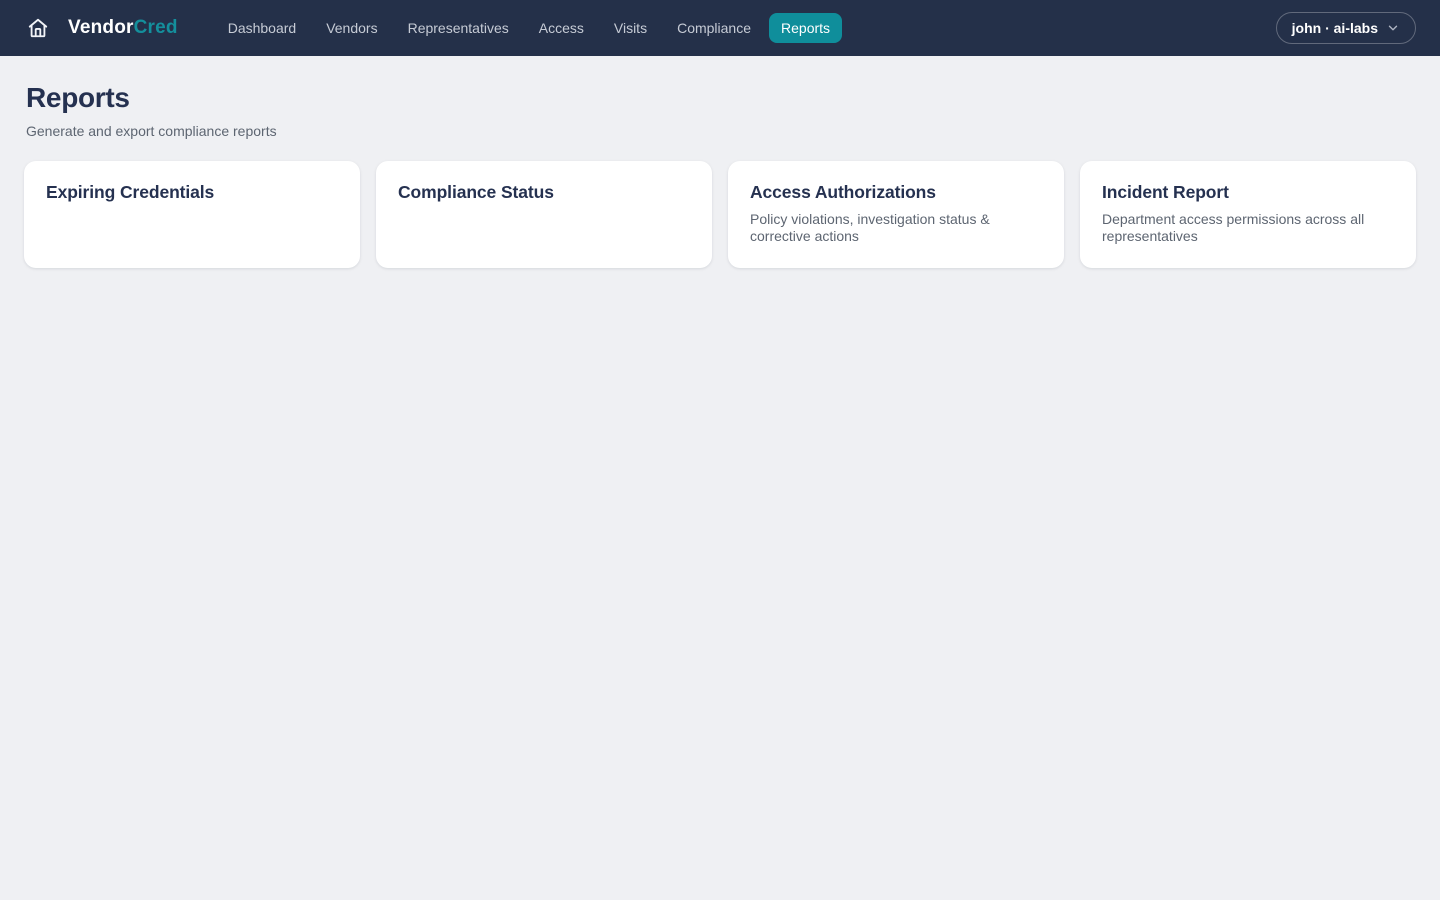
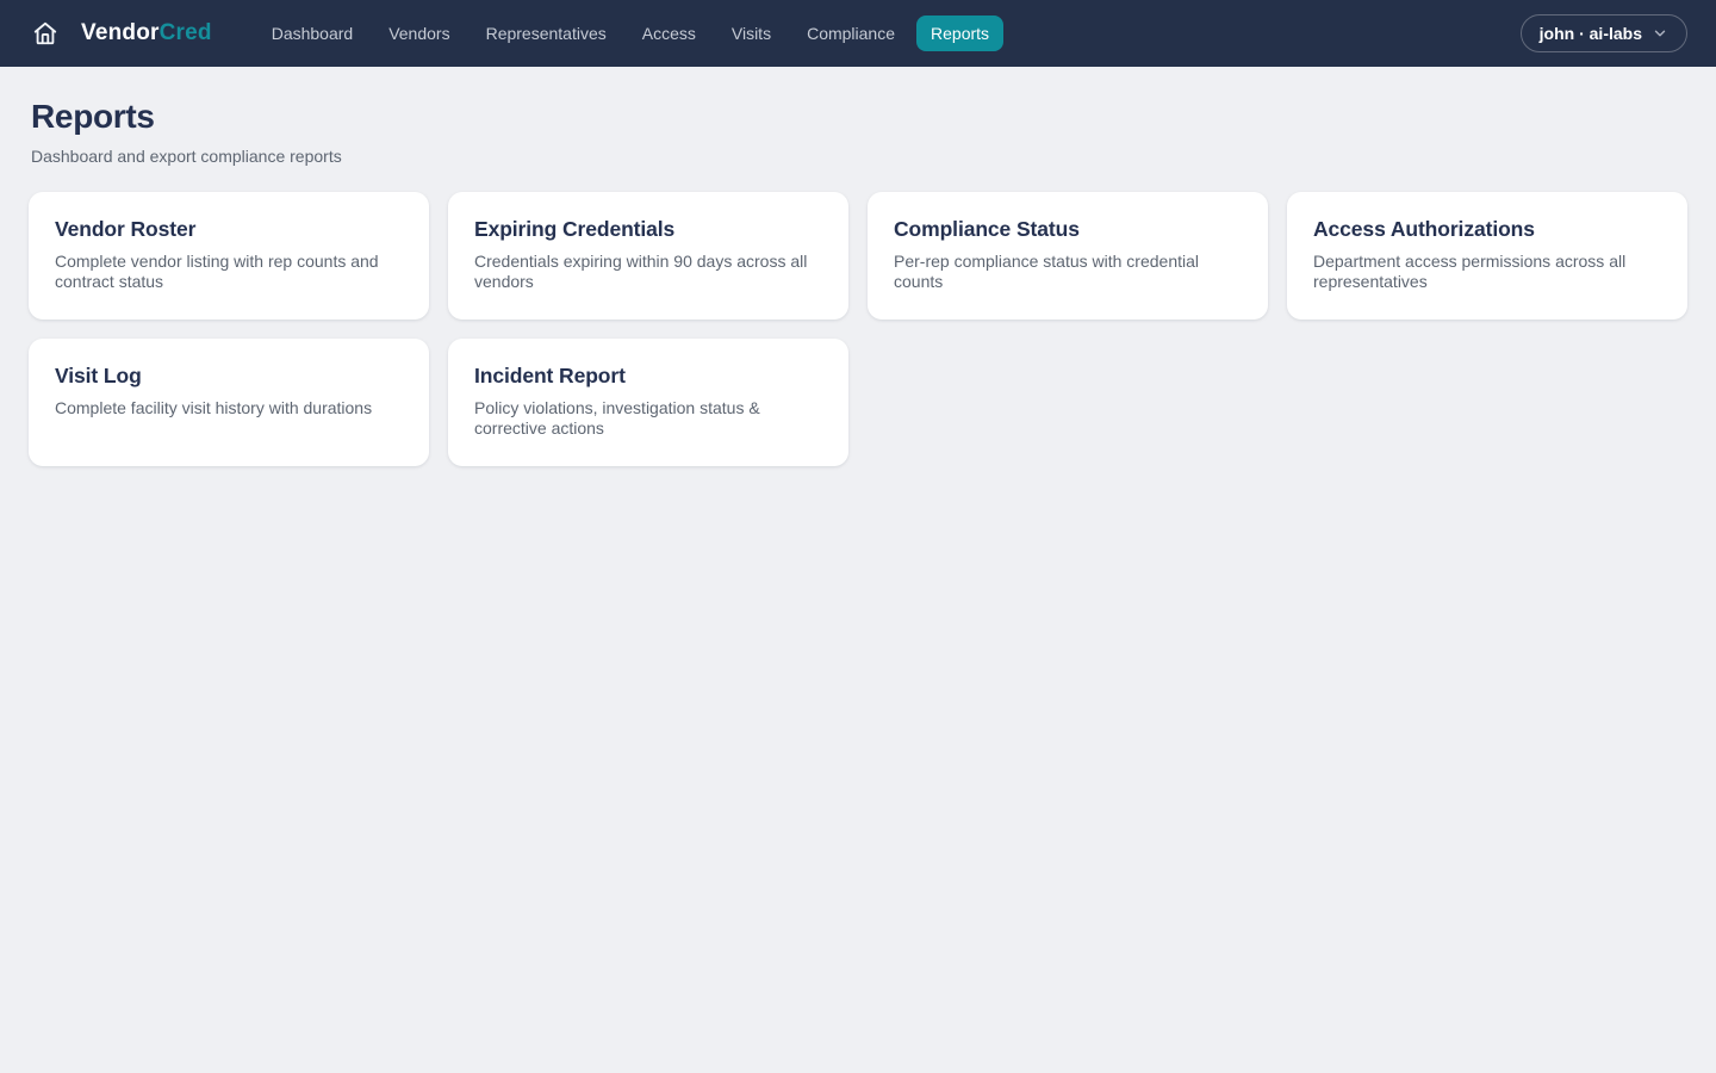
  VendorCred
  Dashboard
  Vendors
  Representatives
  Access
  Visits
  Compliance
  Reports
  john · ai-labs
  Reports
- Generate and export compliance reports
+ Dashboard and export compliance reports
+ Vendor Roster
+ Complete vendor listing with rep counts and contract status
  Expiring Credentials
+ Credentials expiring within 90 days across all vendors
  Compliance Status
+ Per-rep compliance status with credential counts
  Access Authorizations
- Policy violations, investigation status & corrective actions
+ Department access permissions across all representatives
+ Visit Log
+ Complete facility visit history with durations
  Incident Report
- Department access permissions across all representatives
+ Policy violations, investigation status & corrective actions
